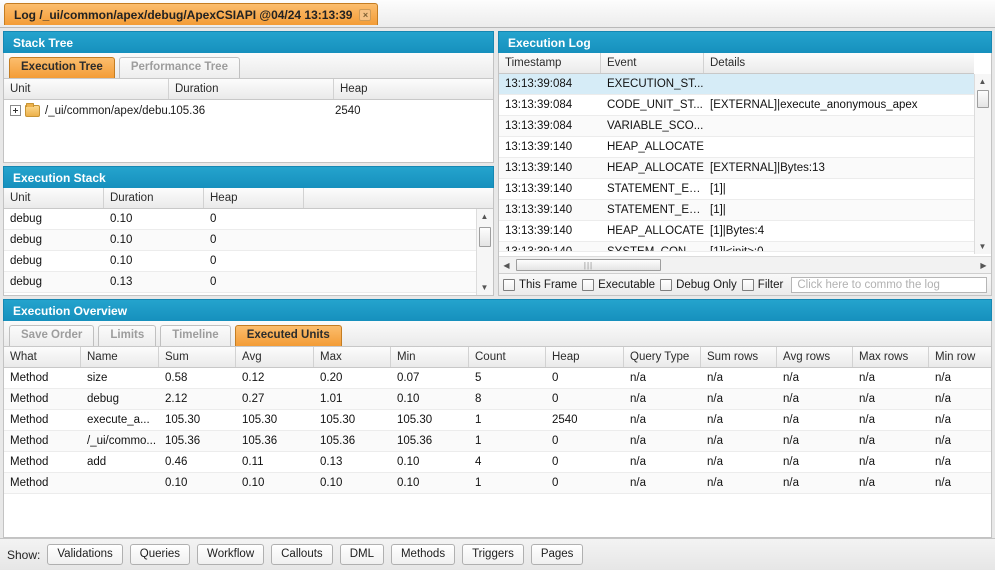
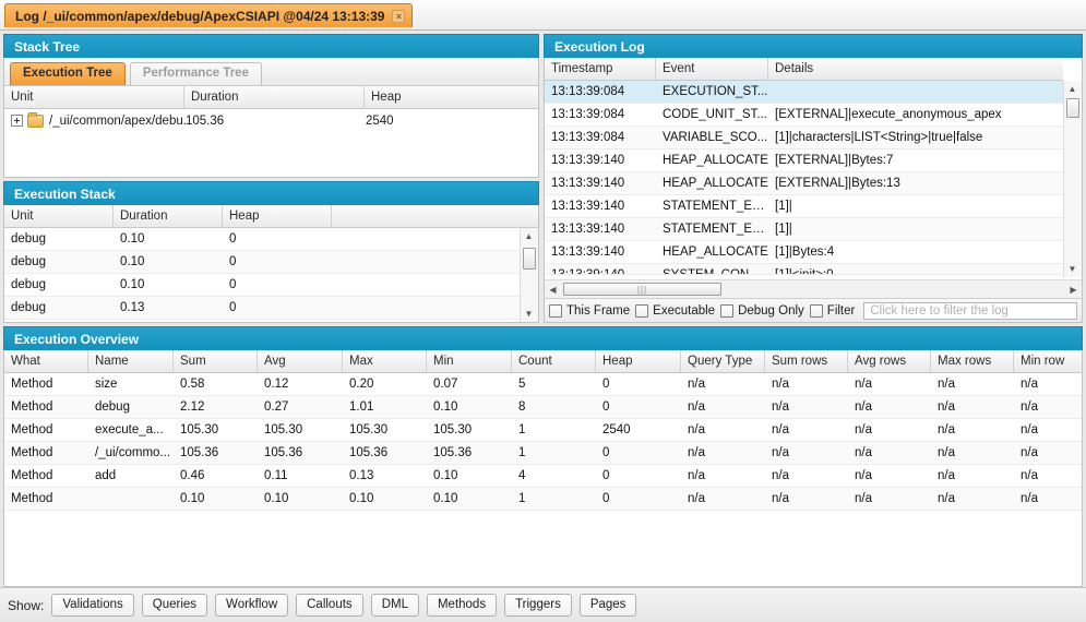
  Log /_ui/common/apex/debug/ApexCSIAPI @04/24 13:13:39
  ×
  Stack Tree
  Execution Tree
  Performance Tree
  Unit
  Duration
  Heap
  /_ui/common/apex/debu.
  105.36
  2540
  Execution Stack
  Unit
  Duration
  Heap
  debug
  0.10
  0
  debug
  0.10
  0
  debug
  0.10
  0
  debug
  0.13
  0
  ▲
  ▼
  Execution Log
  Timestamp
  Event
  Details
  13:13:39:084
  EXECUTION_ST...
  13:13:39:084
  CODE_UNIT_ST...
  [EXTERNAL]|execute_anonymous_apex
  13:13:39:084
  VARIABLE_SCO...
+ [1]|characters|LIST<String>|true|false
  13:13:39:140
  HEAP_ALLOCATE
+ [EXTERNAL]|Bytes:7
  13:13:39:140
  HEAP_ALLOCATE
  [EXTERNAL]|Bytes:13
  13:13:39:140
  STATEMENT_EX..
  [1]|
  13:13:39:140
  STATEMENT_EX..
  [1]|
  13:13:39:140
  HEAP_ALLOCATE
  [1]|Bytes:4
  ▲
  ▼
  ◀
  |||
  ▶
  This Frame
  Executable
  Debug Only
  Filter
- Click here to commo the log
+ Click here to filter the log
  Execution Overview
- Save Order
- Limits
- Timeline
- Executed Units
  What
  Name
  Sum
  Avg
  Max
  Min
  Count
  Heap
  Query Type
  Sum rows
  Avg rows
  Max rows
  Min row
  Method
  size
  0.58
  0.12
  0.20
  0.07
  5
  0
  n/a
  n/a
  n/a
  n/a
  n/a
  Method
  debug
  2.12
  0.27
  1.01
  0.10
  8
  0
  n/a
  n/a
  n/a
  n/a
  n/a
  Method
  execute_a...
  105.30
  105.30
  105.30
  105.30
  1
  2540
  n/a
  n/a
  n/a
  n/a
  n/a
  Method
  /_ui/commo...
  105.36
  105.36
  105.36
  105.36
  1
  0
  n/a
  n/a
  n/a
  n/a
  n/a
  Method
  add
  0.46
  0.11
  0.13
  0.10
  4
  0
  n/a
  n/a
  n/a
  n/a
  n/a
  Method
  0.10
  0.10
  0.10
  0.10
  1
  0
  n/a
  n/a
  n/a
  n/a
  n/a
  Show:
  Validations
  Queries
  Workflow
  Callouts
  DML
  Methods
  Triggers
  Pages
